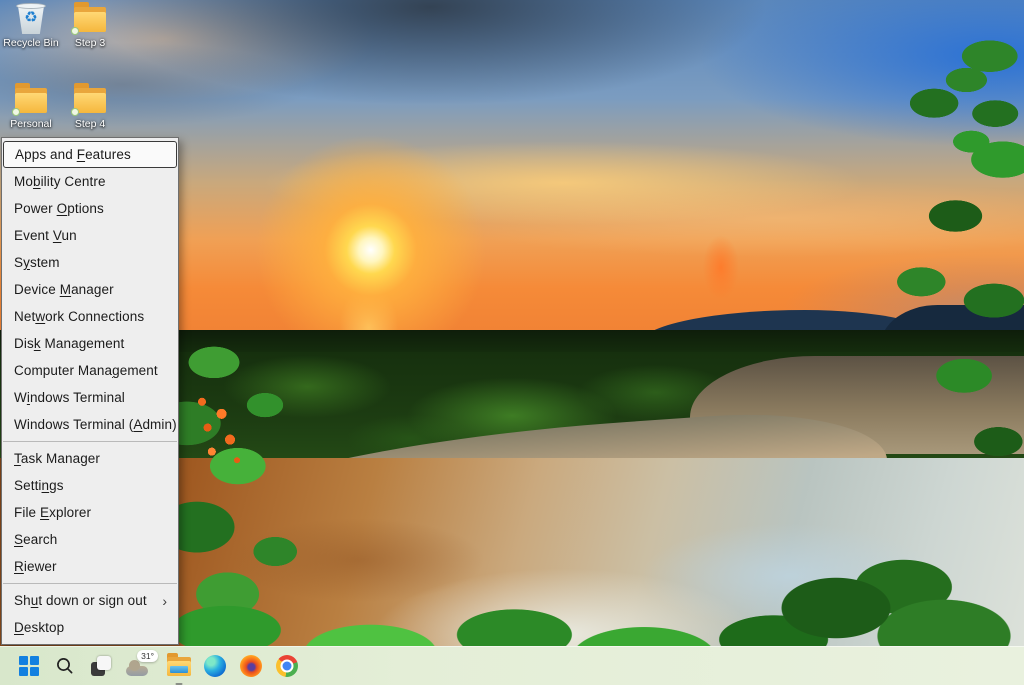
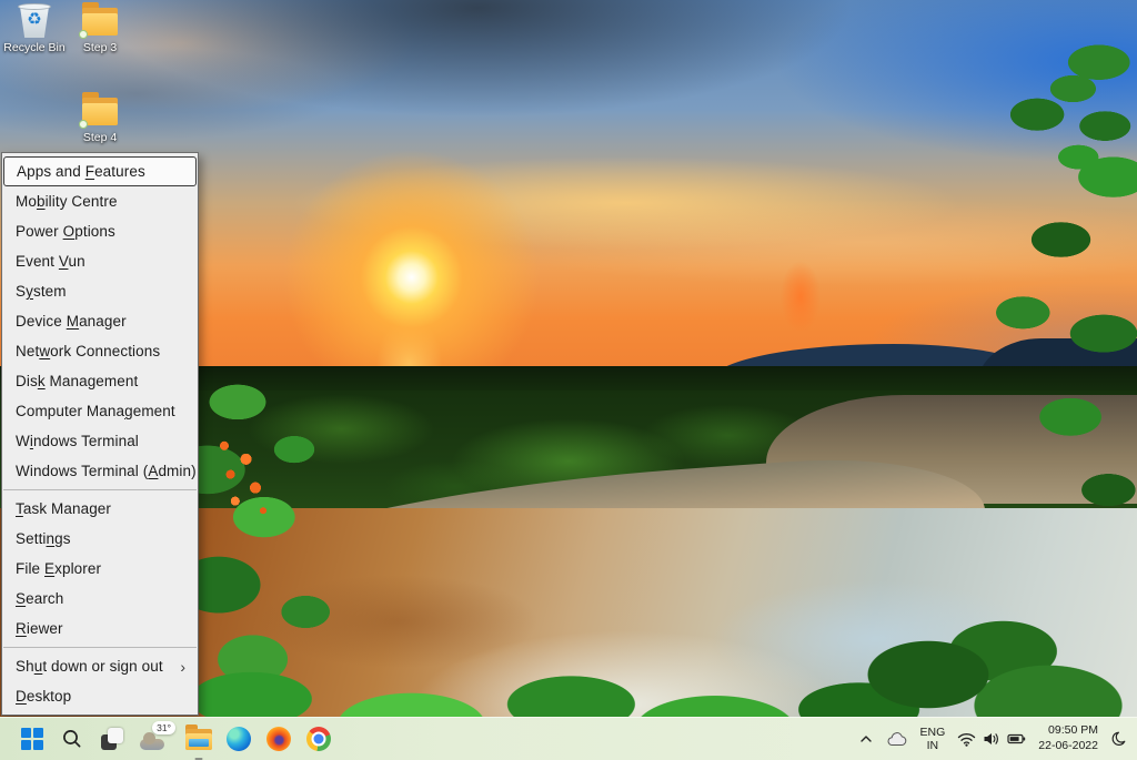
  ♻
  Recycle Bin
  Step 3
- Personal
  Step 4
  Apps and Features
  Mobility Centre
  Power Options
  Event Vun
  System
  Device Manager
  Network Connections
  Disk Management
  Computer Management
  Windows Terminal
  Windows Terminal (Admin)
  Task Manager
  Settings
  File Explorer
  Search
  Riewer
  Shut down or sign out
  ›
  Desktop
  31°
+ ENG
+ IN
+ 09:50 PM
+ 22-06-2022
